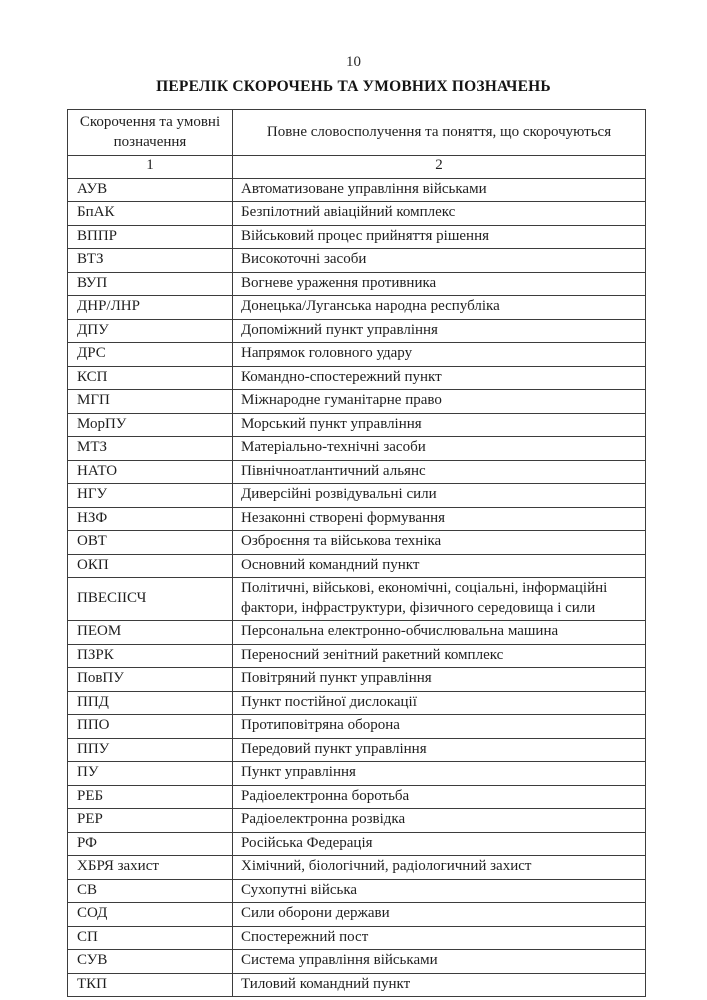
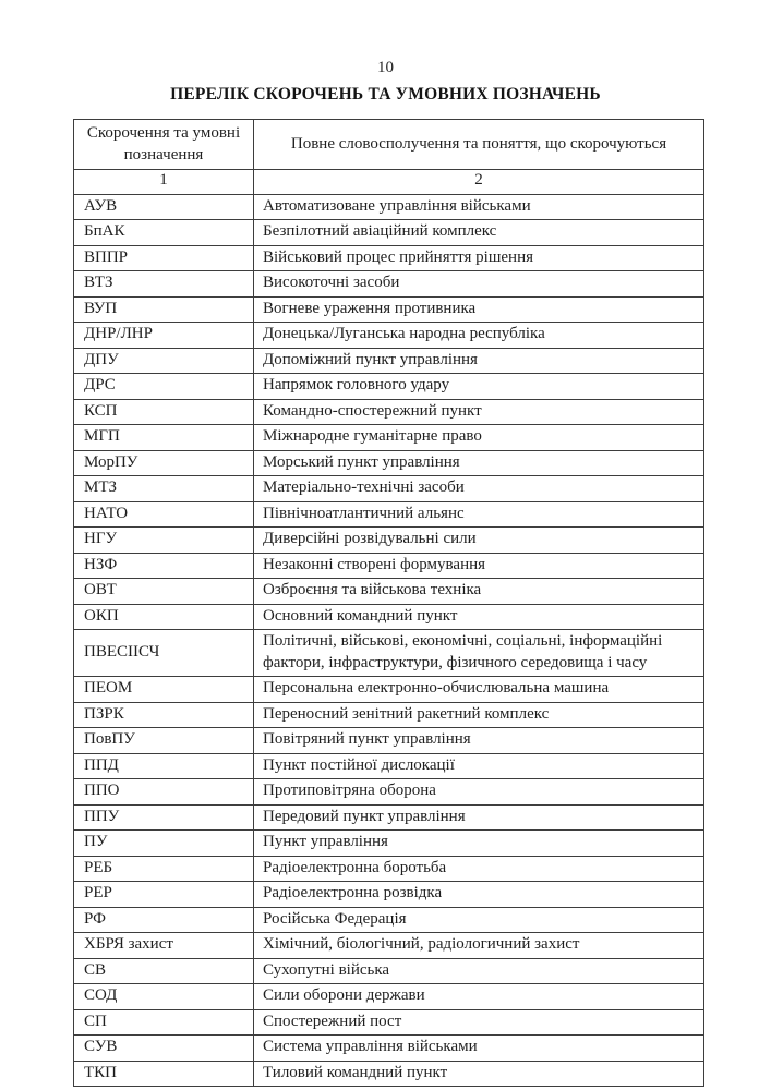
  10
  ПЕРЕЛІК СКОРОЧЕНЬ ТА УМОВНИХ ПОЗНАЧЕНЬ
  Скорочення та умовні позначення	Повне словосполучення та поняття, що скорочуються
  1	2
  АУВ	Автоматизоване управління військами
  БпАК	Безпілотний авіаційний комплекс
  ВППР	Військовий процес прийняття рішення
  ВТЗ	Високоточні засоби
  ВУП	Вогневе ураження противника
  ДНР/ЛНР	Донецька/Луганська народна республіка
  ДПУ	Допоміжний пункт управління
  ДРС	Напрямок головного удару
  КСП	Командно-спостережний пункт
  МГП	Міжнародне гуманітарне право
  МорПУ	Морський пункт управління
  МТЗ	Матеріально-технічні засоби
  НАТО	Північноатлантичний альянс
  НГУ	Диверсійні розвідувальні сили
  НЗФ	Незаконні створені формування
  ОВТ	Озброєння та військова техніка
  ОКП	Основний командний пункт
- ПВЕСІІСЧ	Політичні, військові, економічні, соціальні, інформаційні фактори, інфраструктури, фізичного середовища і сили
+ ПВЕСІІСЧ	Політичні, військові, економічні, соціальні, інформаційні фактори, інфраструктури, фізичного середовища і часу
  ПЕОМ	Персональна електронно-обчислювальна машина
  ПЗРК	Переносний зенітний ракетний комплекс
  ПовПУ	Повітряний пункт управління
  ППД	Пункт постійної дислокації
  ППО	Протиповітряна оборона
  ППУ	Передовий пункт управління
  ПУ	Пункт управління
  РЕБ	Радіоелектронна боротьба
  РЕР	Радіоелектронна розвідка
  РФ	Російська Федерація
  ХБРЯ захист	Хімічний, біологічний, радіологичний захист
  СВ	Сухопутні війська
  СОД	Сили оборони держави
  СП	Спостережний пост
  СУВ	Система управління військами
  ТКП	Тиловий командний пункт
